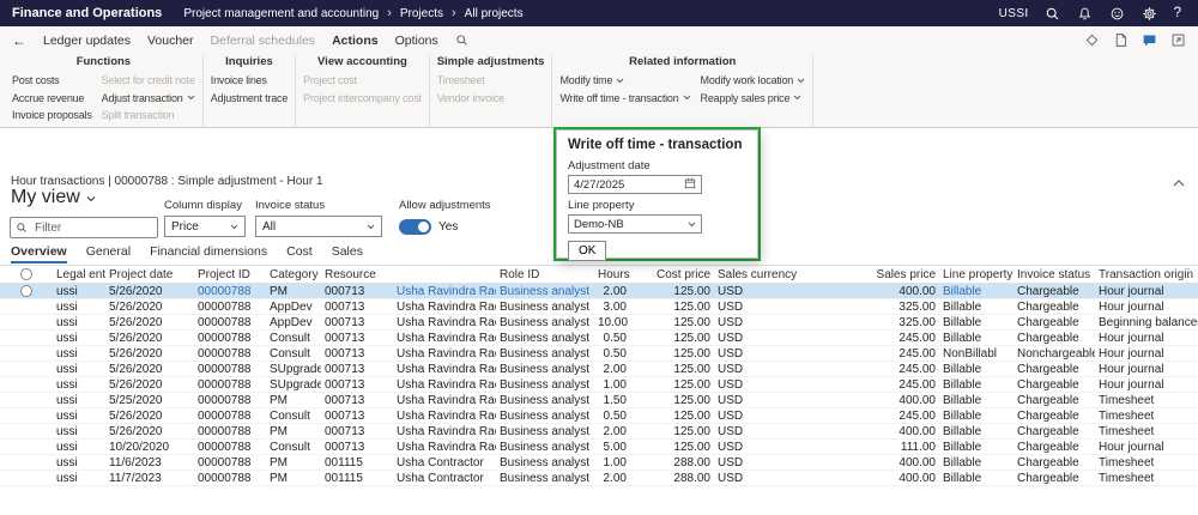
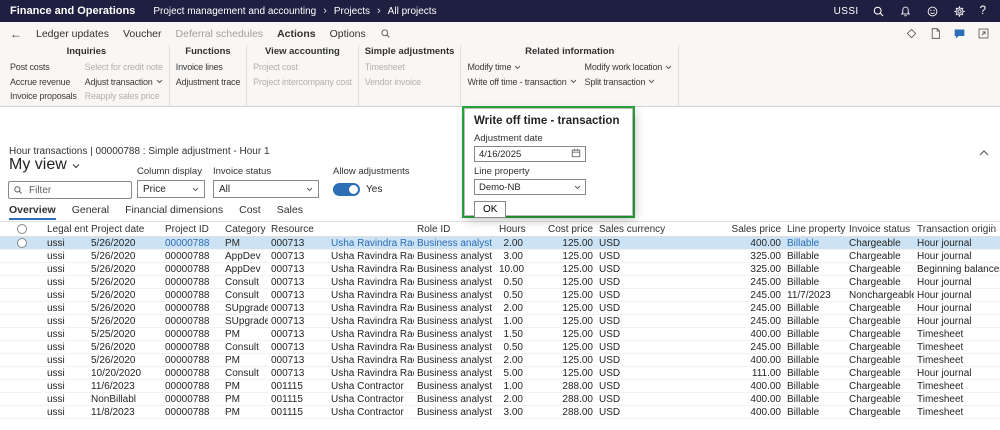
  Finance and Operations
  Project management and accounting
  ›
  Projects
  ›
  All projects
  USSI
  ?
  ←
  Ledger updates
  Voucher
  Deferral schedules
  Actions
  Options
- Functions
+ Inquiries
  Post costs
  Accrue revenue
  Invoice proposals
  Select for credit note
  Adjust transaction
- Split transaction
+ Reapply sales price
- Inquiries
+ Functions
  Invoice lines
  Adjustment trace
  View accounting
  Project cost
  Project intercompany cost
  Simple adjustments
  Timesheet
  Vendor invoice
  Related information
  Modify time
  Write off time - transaction
  Modify work location
- Reapply sales price
+ Split transaction
  Write off time - transaction
  Adjustment date
- 4/27/2025
+ 4/16/2025
  Line property
  Demo-NB
  OK
  Hour transactions | 00000788 : Simple adjustment - Hour 1
  My view
  Filter
  Column display
  Price
  Invoice status
  All
  Allow adjustments
  Yes
  Overview
  General
  Financial dimensions
  Cost
  Sales
  	Legal ent	Project date	Project ID	Category	Resource		Role ID	Hours	Cost price	Sales currency	Sales price	Line property	Invoice status	Transaction origin
  	ussi	5/26/2020	00000788	PM	000713	Usha Ravindra Ra	Business analyst	2.00	125.00	USD	400.00	Billable	Chargeable	Hour journal
  	ussi	5/26/2020	00000788	AppDev	000713	Usha Ravindra Ra	Business analyst	3.00	125.00	USD	325.00	Billable	Chargeable	Hour journal
  	ussi	5/26/2020	00000788	AppDev	000713	Usha Ravindra Ra	Business analyst	10.00	125.00	USD	325.00	Billable	Chargeable	Beginning balance
  	ussi	5/26/2020	00000788	Consult	000713	Usha Ravindra Ra	Business analyst	0.50	125.00	USD	245.00	Billable	Chargeable	Hour journal
- 	ussi	5/26/2020	00000788	Consult	000713	Usha Ravindra Ra	Business analyst	0.50	125.00	USD	245.00	NonBillabl	Nonchargeabl	Hour journal
+ 	ussi	5/26/2020	00000788	Consult	000713	Usha Ravindra Ra	Business analyst	0.50	125.00	USD	245.00	11/7/2023	Nonchargeabl	Hour journal
  	ussi	5/26/2020	00000788	SUpgrade	000713	Usha Ravindra Ra	Business analyst	2.00	125.00	USD	245.00	Billable	Chargeable	Hour journal
  	ussi	5/26/2020	00000788	SUpgrade	000713	Usha Ravindra Ra	Business analyst	1.00	125.00	USD	245.00	Billable	Chargeable	Hour journal
  	ussi	5/25/2020	00000788	PM	000713	Usha Ravindra Ra	Business analyst	1.50	125.00	USD	400.00	Billable	Chargeable	Timesheet
  	ussi	5/26/2020	00000788	Consult	000713	Usha Ravindra Ra	Business analyst	0.50	125.00	USD	245.00	Billable	Chargeable	Timesheet
  	ussi	5/26/2020	00000788	PM	000713	Usha Ravindra Ra	Business analyst	2.00	125.00	USD	400.00	Billable	Chargeable	Timesheet
  	ussi	10/20/2020	00000788	Consult	000713	Usha Ravindra Ra	Business analyst	5.00	125.00	USD	111.00	Billable	Chargeable	Hour journal
  	ussi	11/6/2023	00000788	PM	001115	Usha Contractor	Business analyst	1.00	288.00	USD	400.00	Billable	Chargeable	Timesheet
- 	ussi	11/7/2023	00000788	PM	001115	Usha Contractor	Business analyst	2.00	288.00	USD	400.00	Billable	Chargeable	Timesheet
+ 	ussi	NonBillabl	00000788	PM	001115	Usha Contractor	Business analyst	2.00	288.00	USD	400.00	Billable	Chargeable	Timesheet
+ 	ussi	11/8/2023	00000788	PM	001115	Usha Contractor	Business analyst	3.00	288.00	USD	400.00	Billable	Chargeable	Timesheet
  ⋮
